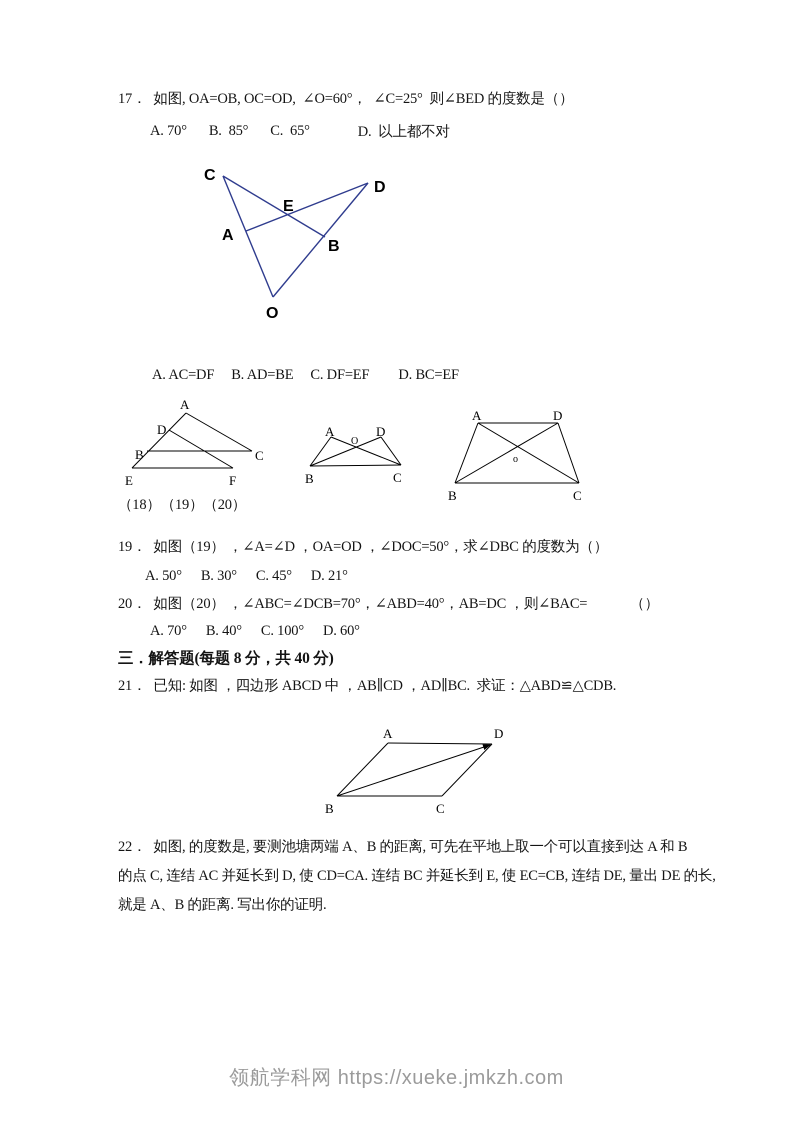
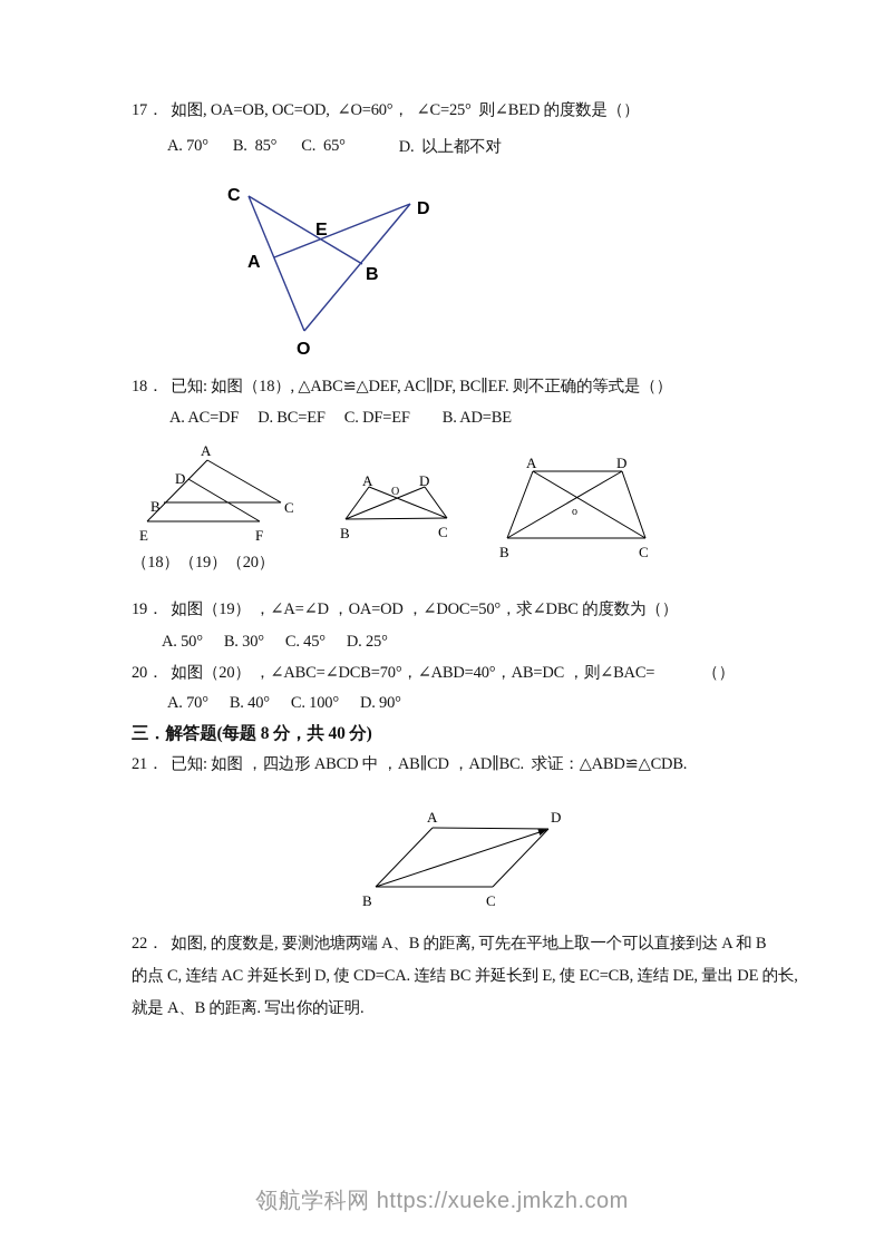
  17． 如图, OA=OB, OC=OD, ∠O=60°， ∠C=25° 则∠BED 的度数是（）
  A. 70°
  B. 85°
  C. 65°
  D. 以上都不对
  C
  D
  E
  A
  B
  O
+ 18． 已知: 如图（18）, △ABC≌△DEF, AC∥DF, BC∥EF. 则不正确的等式是（）
  A. AC=DF
- B. AD=BE
+ D. BC=EF
  C. DF=EF
- D. BC=EF
+ B. AD=BE
  A
  D
  B
  C
  E
  F
  A
  O
  D
  B
  C
  A
  D
  B
  C
  o
  （18）（19）（20）
  19． 如图（19） ，∠A=∠D ，OA=OD ，∠DOC=50°，求∠DBC 的度数为（）
  A. 50°
  B. 30°
  C. 45°
- D. 21°
+ D. 25°
  20． 如图（20） ，∠ABC=∠DCB=70°，∠ABD=40°，AB=DC ，则∠BAC= （）
  A. 70°
  B. 40°
  C. 100°
- D. 60°
+ D. 90°
  三．解答题(每题 8 分，共 40 分)
  21． 已知: 如图 ，四边形 ABCD 中 ，AB∥CD ，AD∥BC. 求证：△ABD≌△CDB.
  A
  D
  B
  C
  22． 如图, 的度数是, 要测池塘两端 A、B 的距离, 可先在平地上取一个可以直接到达 A 和 B
  的点 C, 连结 AC 并延长到 D, 使 CD=CA. 连结 BC 并延长到 E, 使 EC=CB, 连结 DE, 量出 DE 的长,
  就是 A、B 的距离. 写出你的证明.
  领航学科网 https://xueke.jmkzh.com
